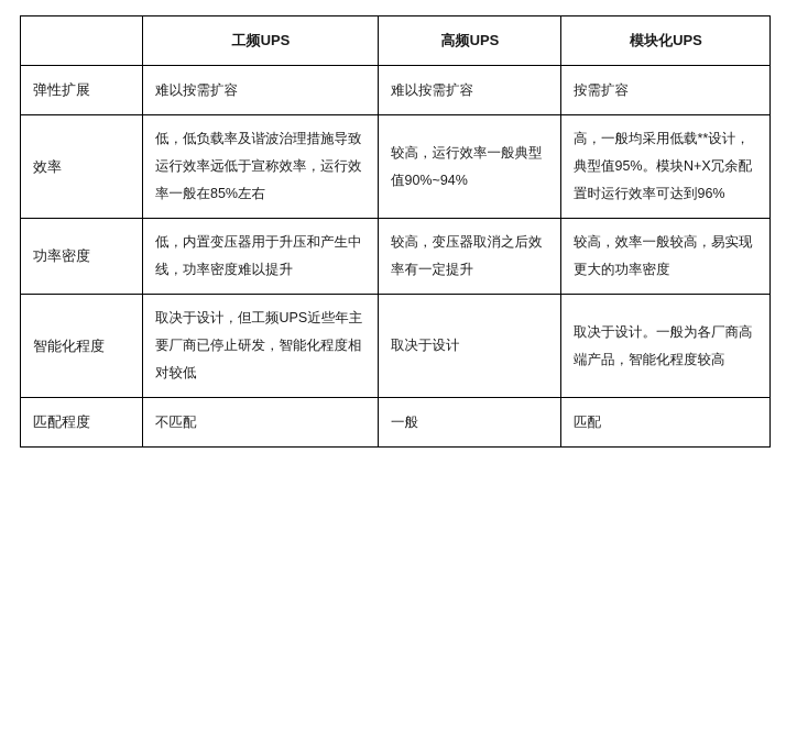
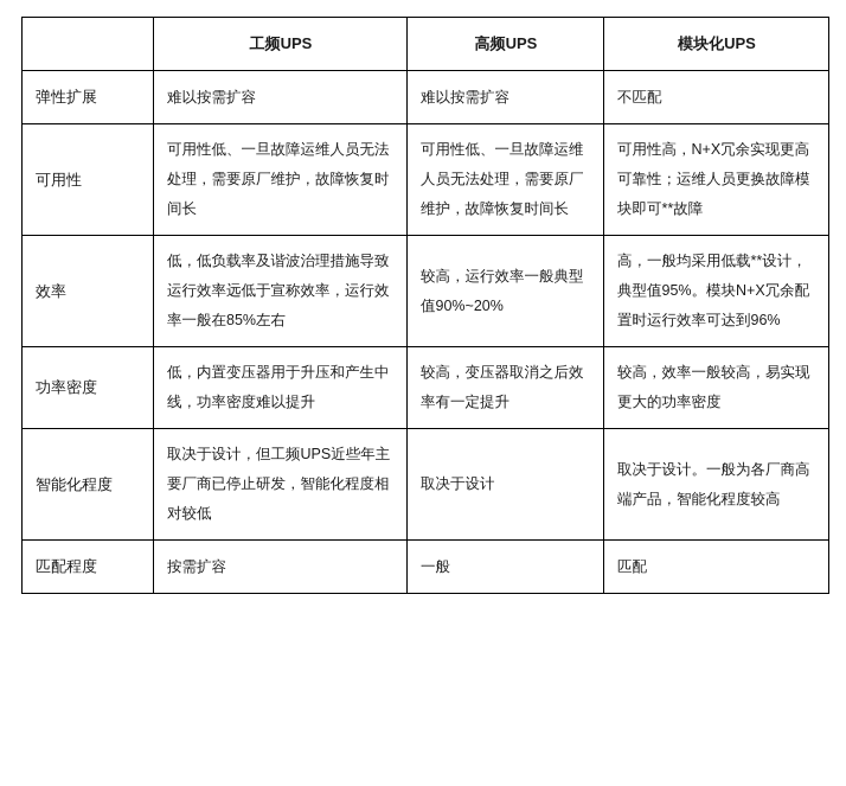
  	工频UPS	高频UPS	模块化UPS
- 弹性扩展	难以按需扩容	难以按需扩容	按需扩容
+ 弹性扩展	难以按需扩容	难以按需扩容	不匹配
+ 可用性	可用性低、一旦故障运维人员无法处理，需要原厂维护，故障恢复时间长	可用性低、一旦故障运维人员无法处理，需要原厂维护，故障恢复时间长	可用性高，N+X冗余实现更高可靠性；运维人员更换故障模块即可**故障
- 效率	低，低负载率及谐波治理措施导致运行效率远低于宣称效率，运行效率一般在85%左右	较高，运行效率一般典型值90%~94%	高，一般均采用低载**设计，典型值95%。模块N+X冗余配置时运行效率可达到96%
+ 效率	低，低负载率及谐波治理措施导致运行效率远低于宣称效率，运行效率一般在85%左右	较高，运行效率一般典型值90%~20%	高，一般均采用低载**设计，典型值95%。模块N+X冗余配置时运行效率可达到96%
  功率密度	低，内置变压器用于升压和产生中线，功率密度难以提升	较高，变压器取消之后效率有一定提升	较高，效率一般较高，易实现更大的功率密度
  智能化程度	取决于设计，但工频UPS近些年主要厂商已停止研发，智能化程度相对较低	取决于设计	取决于设计。一般为各厂商高端产品，智能化程度较高
- 匹配程度	不匹配	一般	匹配
+ 匹配程度	按需扩容	一般	匹配
